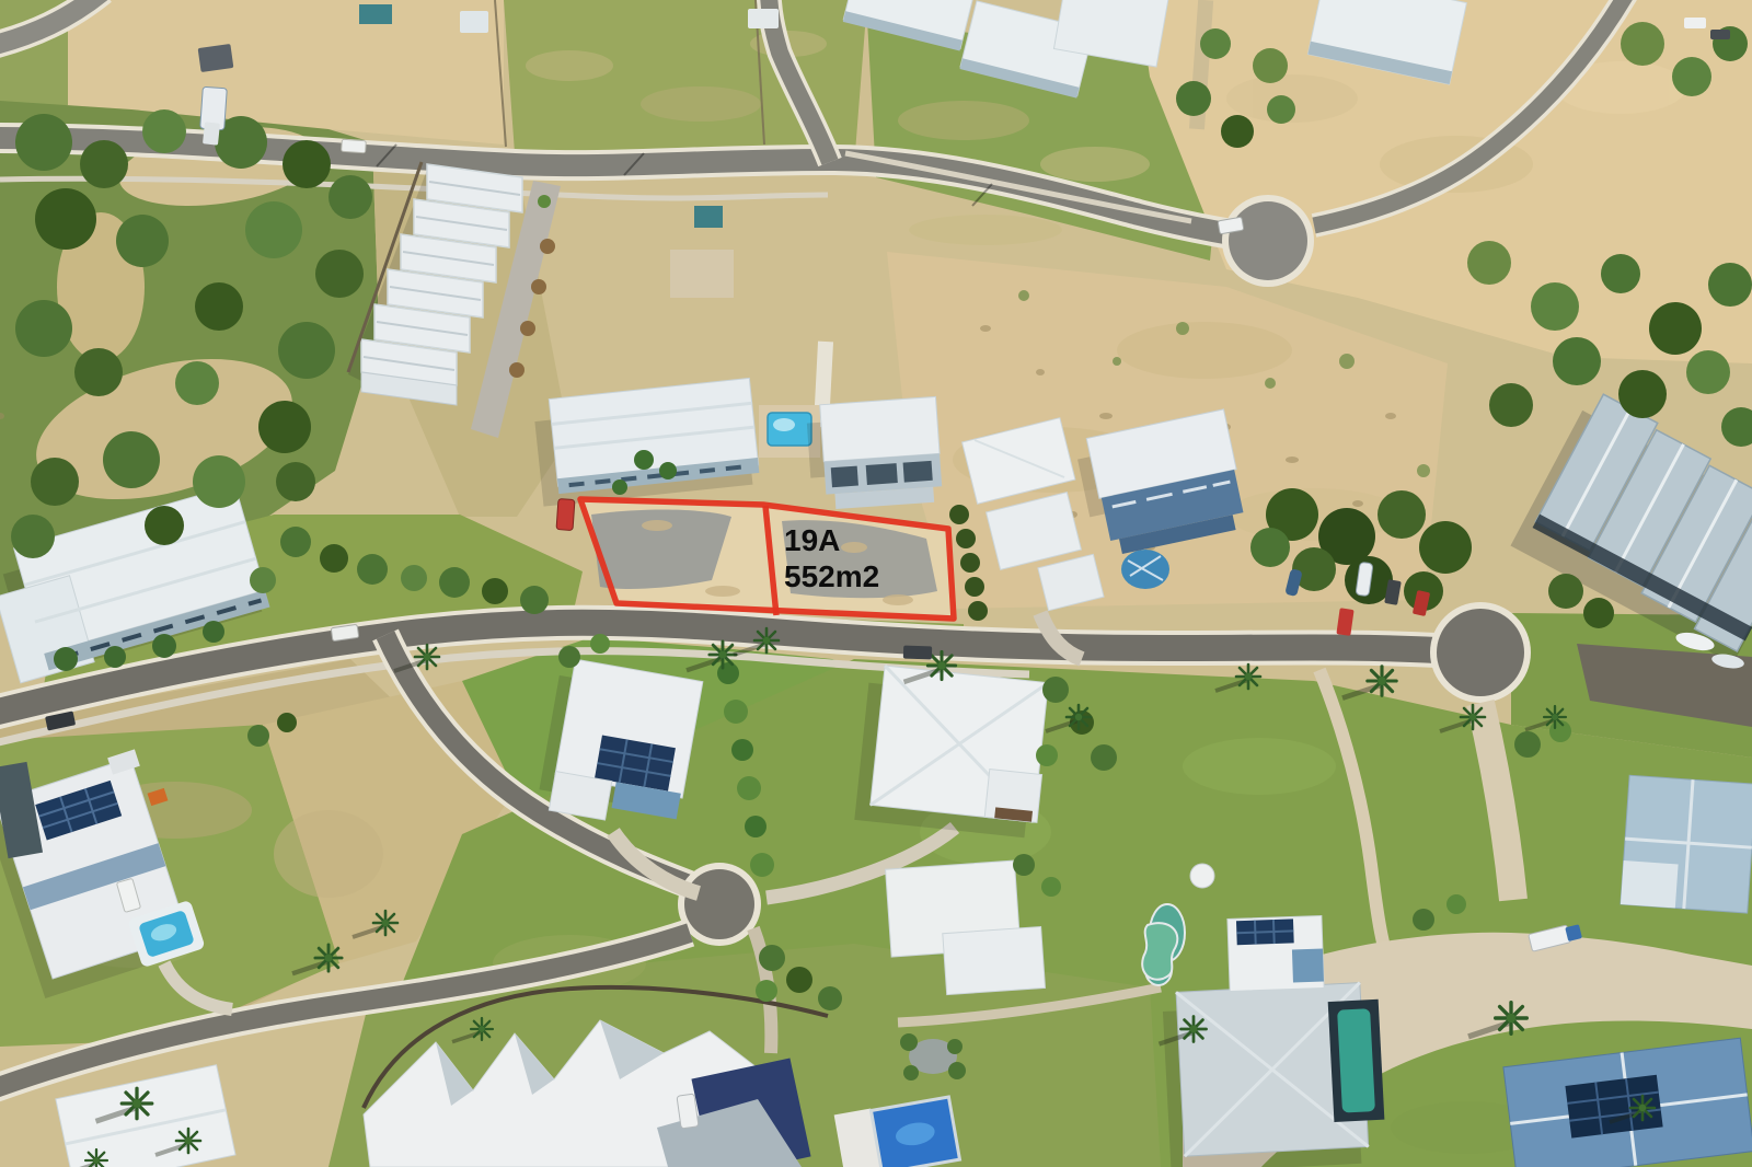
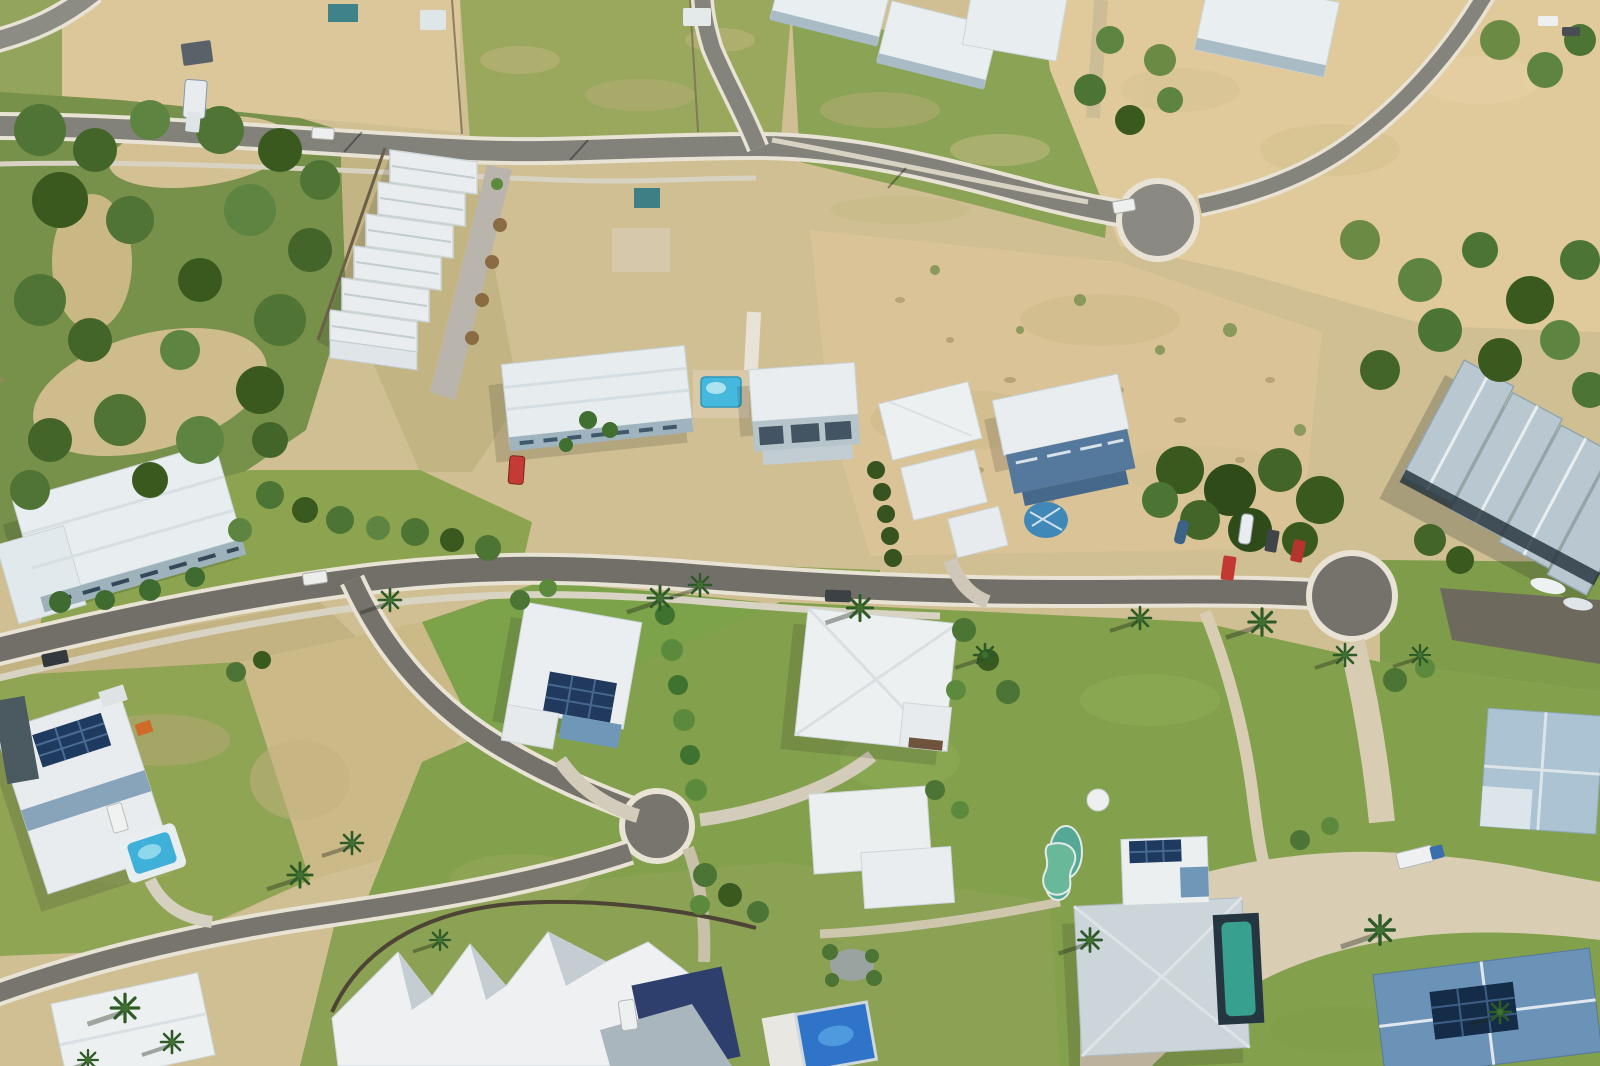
- 19A
- 552m2
